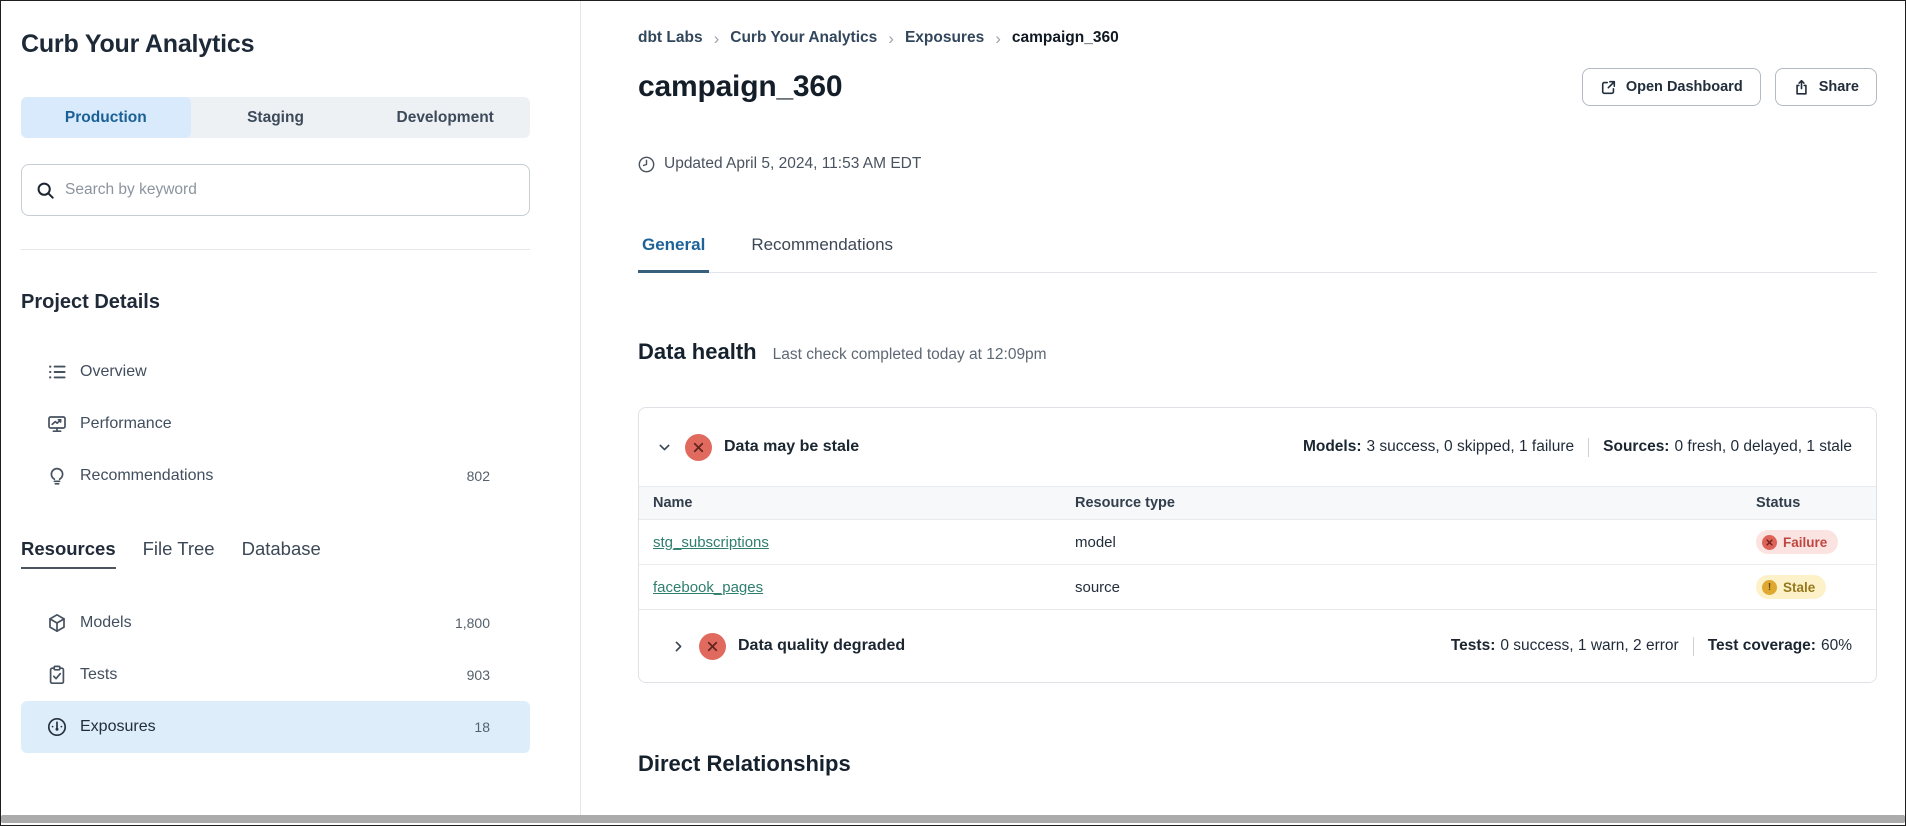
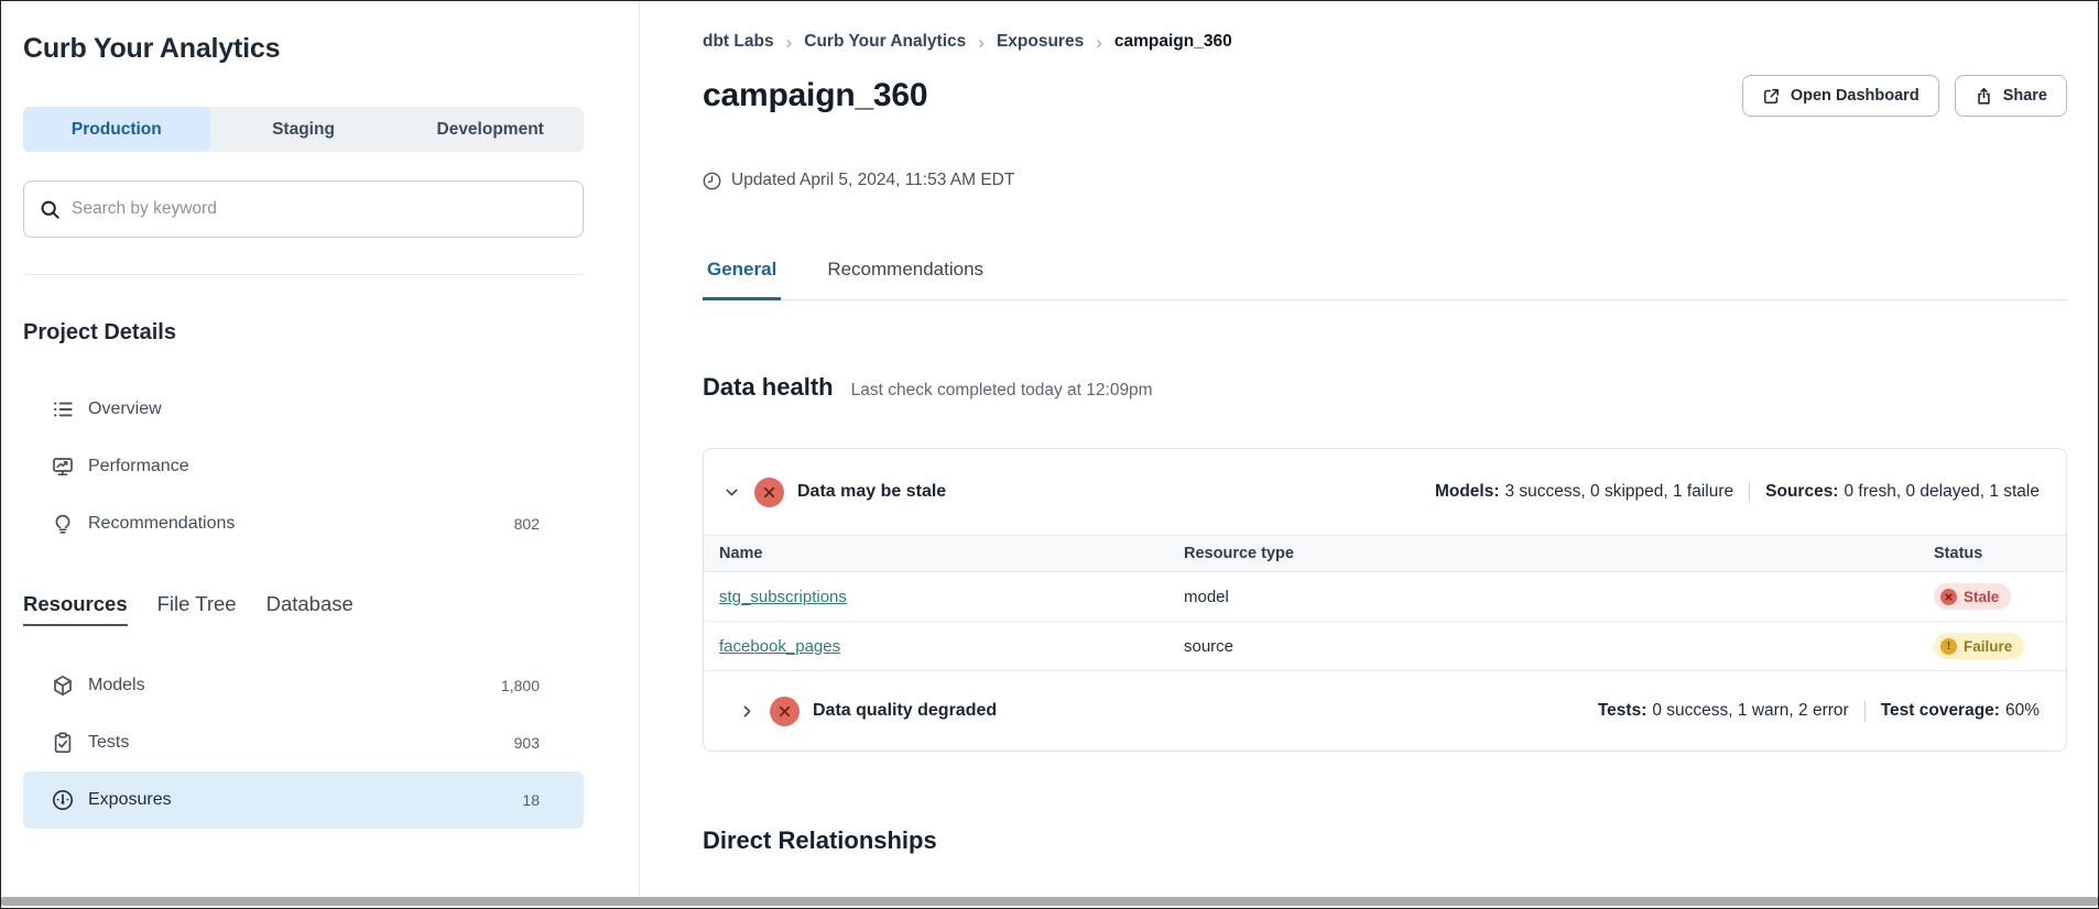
  Curb Your Analytics
  Production
  Staging
  Development
  Search by keyword
  Project Details
  Overview
  Performance
  Recommendations
  802
  Resources
  File Tree
  Database
  Models
  1,800
  Tests
  903
  Exposures
  18
  dbt Labs
  Curb Your Analytics
  Exposures
  campaign_360
  campaign_360
  Open Dashboard
  Share
  Updated April 5, 2024, 11:53 AM EDT
  General
  Recommendations
  Data health
  Last check completed today at 12:09pm
  Data may be stale
  Models:
  3 success, 0 skipped, 1 failure
  Sources:
  0 fresh, 0 delayed, 1 stale
  Name
  Resource type
  Status
  stg_subscriptions
  model
- Failure
+ Stale
  facebook_pages
  source
  !
- Stale
+ Failure
  Data quality degraded
  Tests:
  0 success, 1 warn, 2 error
  Test coverage:
  60%
  Direct Relationships
